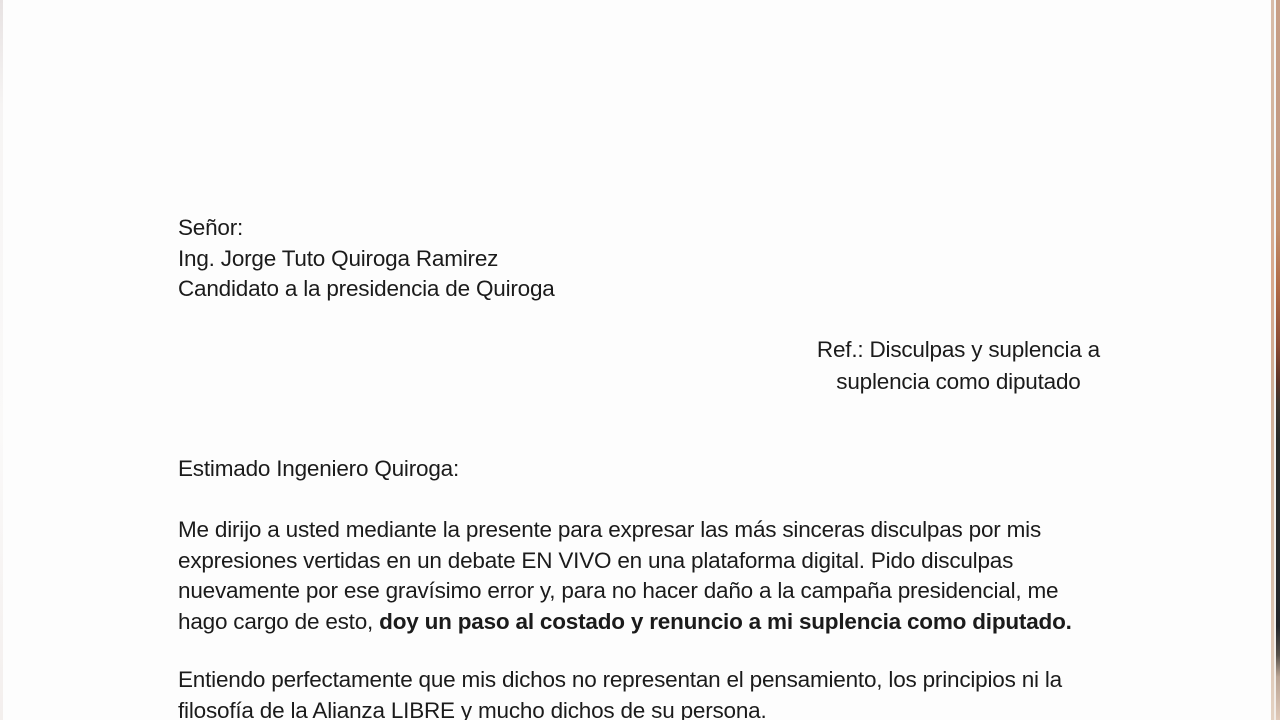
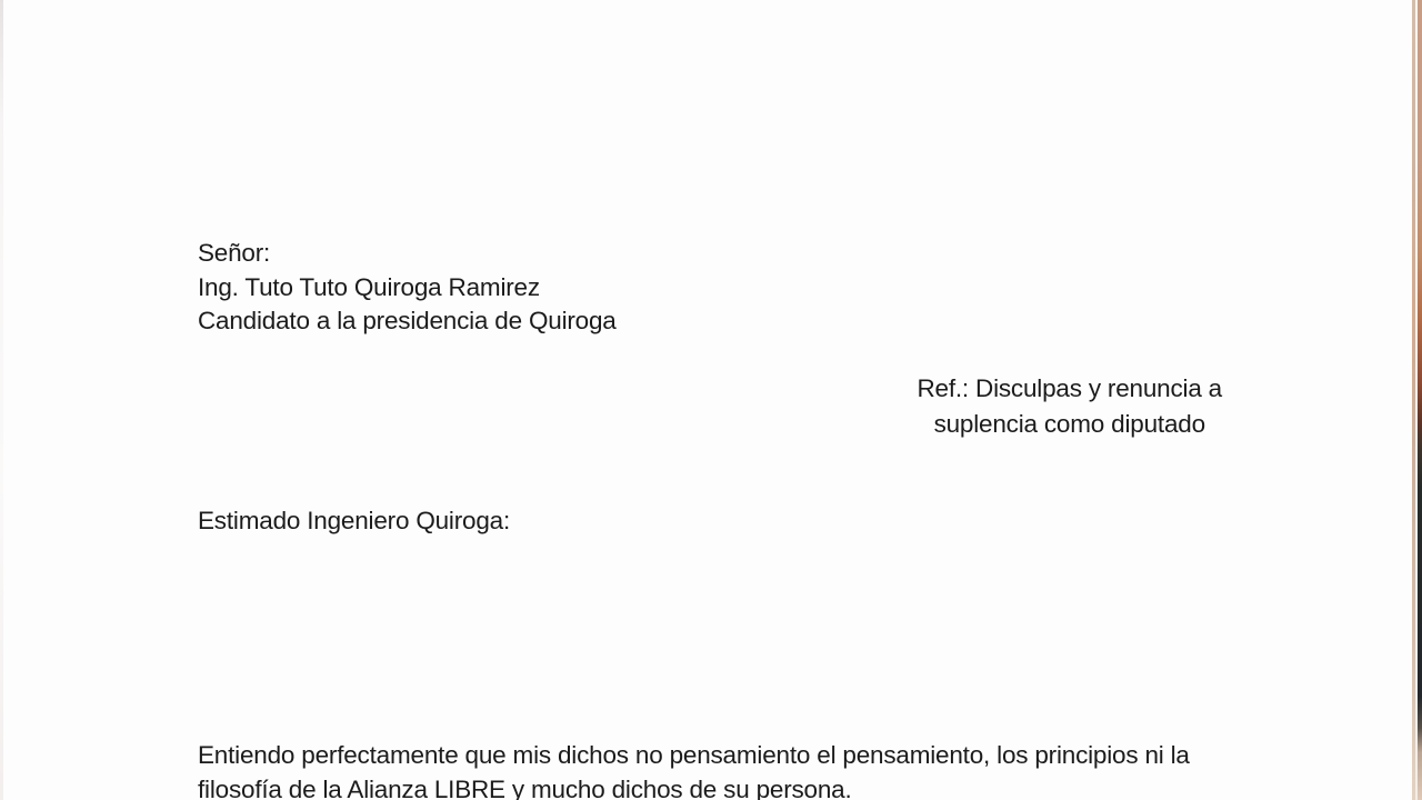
  Señor:
- Ing. Jorge Tuto Quiroga Ramirez
+ Ing. Tuto Tuto Quiroga Ramirez
  Candidato a la presidencia de Quiroga
- Ref.: Disculpas y suplencia a
+ Ref.: Disculpas y renuncia a
  suplencia como diputado
  Estimado Ingeniero Quiroga:
- Me dirijo a usted mediante la presente para expresar las más sinceras disculpas por mis
- expresiones vertidas en un debate EN VIVO en una plataforma digital. Pido disculpas
- nuevamente por ese gravísimo error y, para no hacer daño a la campaña presidencial, me
- hago cargo de esto, doy un paso al costado y renuncio a mi suplencia como diputado.
- Entiendo perfectamente que mis dichos no representan el pensamiento, los principios ni la
+ Entiendo perfectamente que mis dichos no pensamiento el pensamiento, los principios ni la
  filosofía de la Alianza LIBRE y mucho dichos de su persona.
